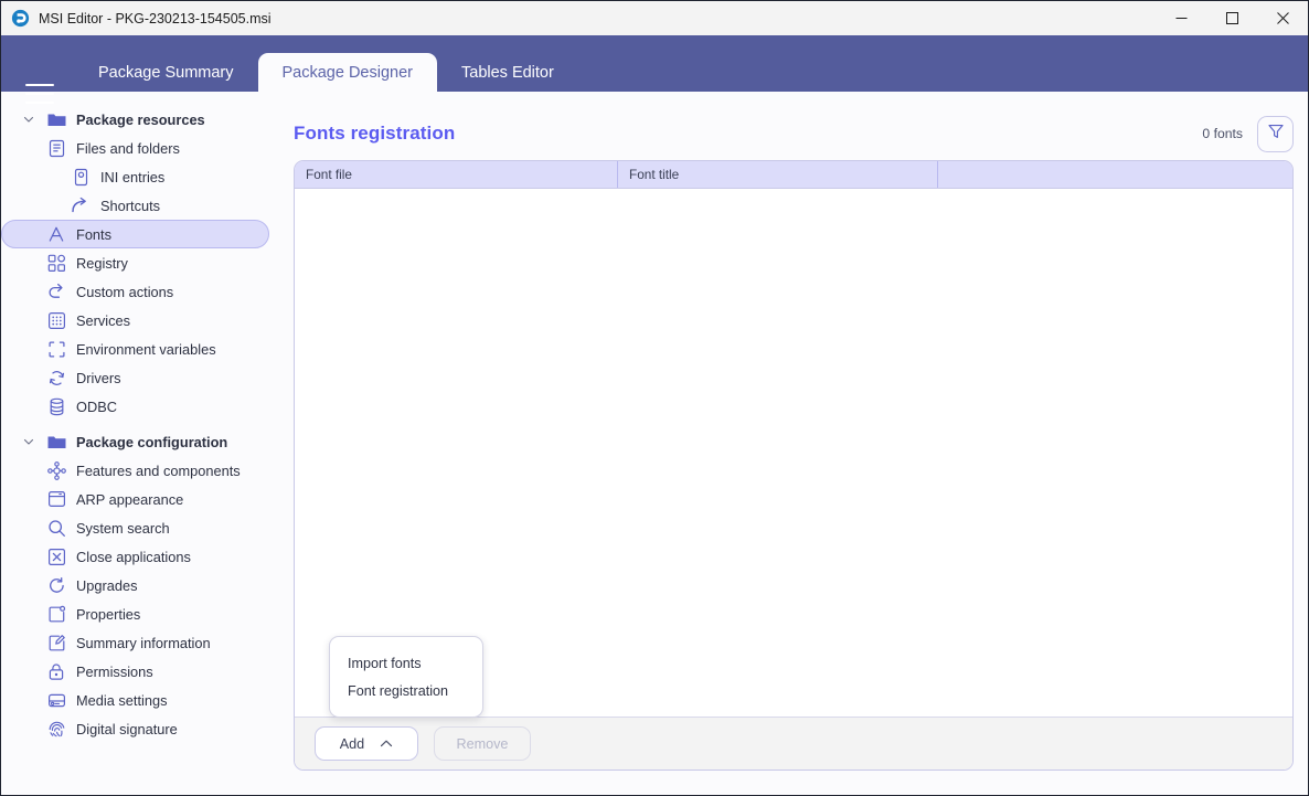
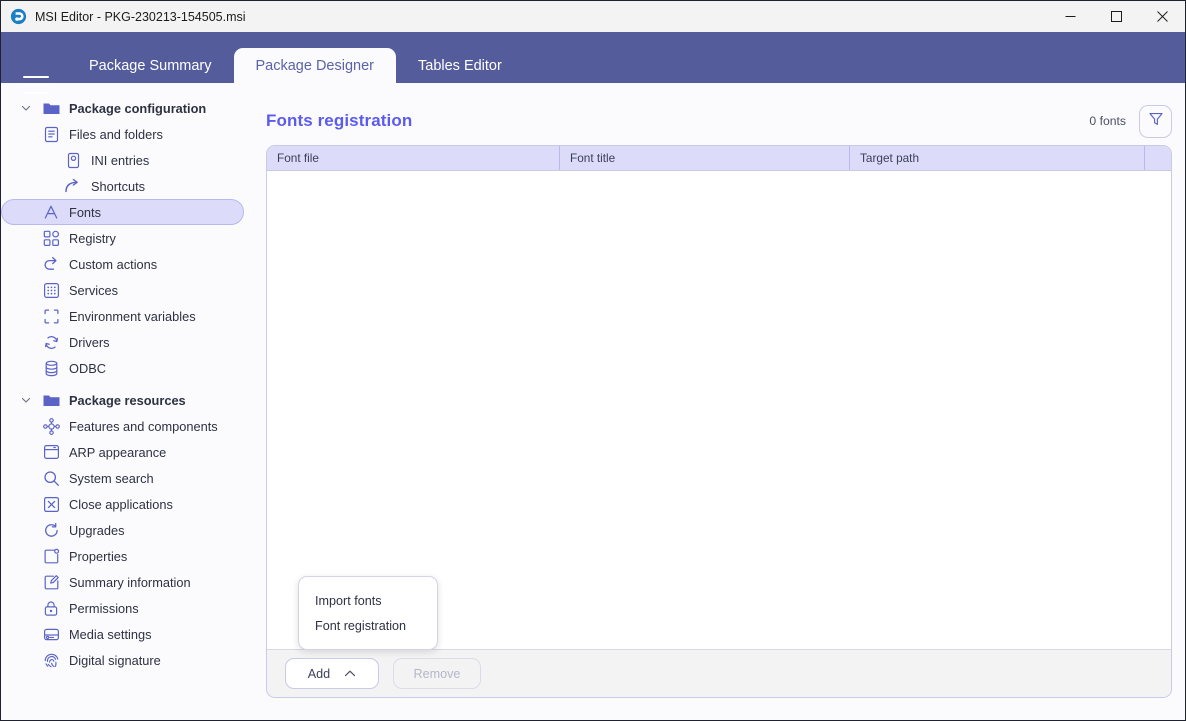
  MSI Editor - PKG-230213-154505.msi
  Package Summary
  Package Designer
  Tables Editor
- Package resources
+ Package configuration
  Files and folders
  INI entries
  Shortcuts
  Fonts
  Registry
  Custom actions
  Services
  Environment variables
  Drivers
  ODBC
- Package configuration
+ Package resources
  Features and components
  ARP appearance
  System search
  Close applications
  Upgrades
  Properties
  Summary information
  Permissions
  Media settings
  Digital signature
  Fonts registration
  0 fonts
  Font file
  Font title
+ Target path
  Import fonts
  Font registration
  Add
  Remove
